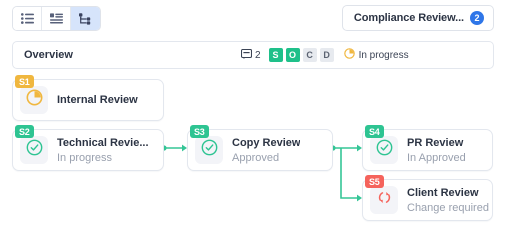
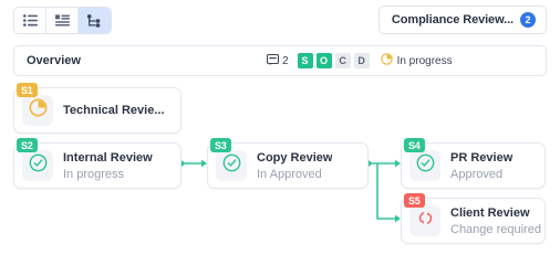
  Compliance Review...
  2
  Overview
  2
  S
  O
  C
  D
  In progress
  S1
- Internal Review
+ Technical Revie...
  S2
- Technical Revie...
+ Internal Review
  In progress
  S3
  Copy Review
- Approved
+ In Approved
  S4
  PR Review
- In Approved
+ Approved
  S5
  Client Review
  Change required
